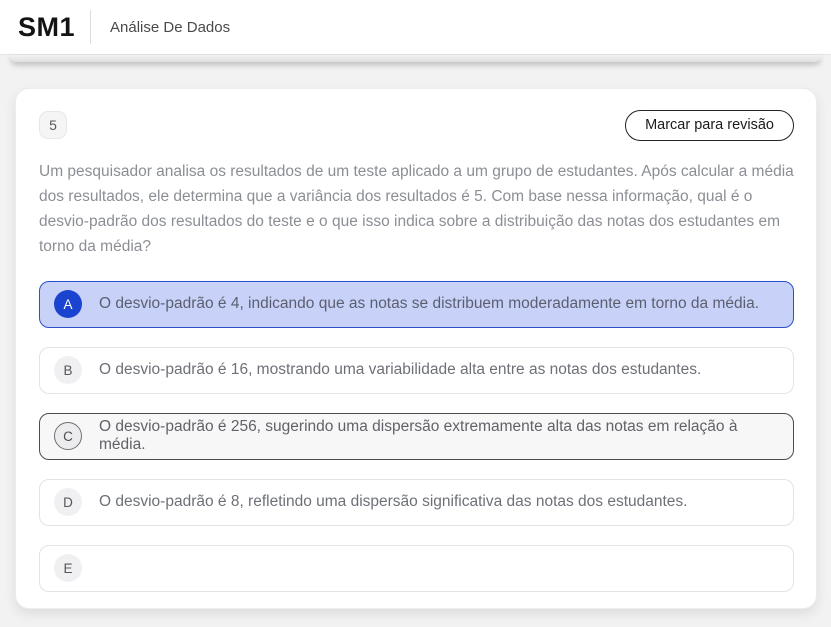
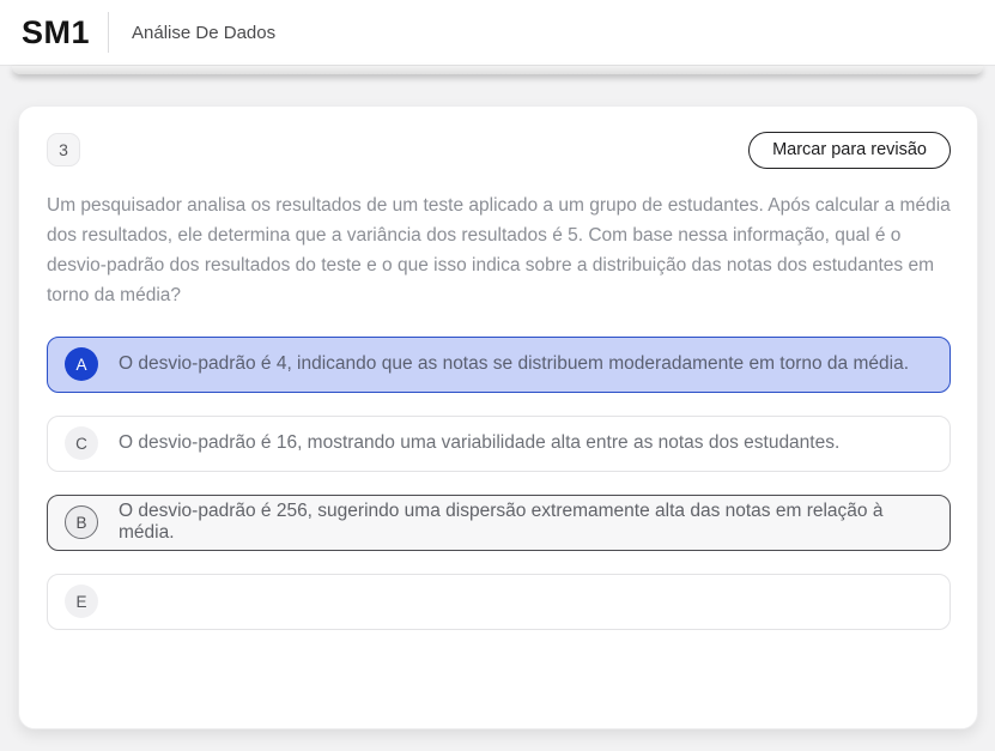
  SM1
  Análise De Dados
- 5
+ 3
  Marcar para revisão
  Um pesquisador analisa os resultados de um teste aplicado a um grupo de estudantes. Após calcular a média dos resultados, ele determina que a variância dos resultados é 5. Com base nessa informação, qual é o desvio-padrão dos resultados do teste e o que isso indica sobre a distribuição das notas dos estudantes em torno da média?
  A
  O desvio-padrão é 4, indicando que as notas se distribuem moderadamente em torno da média.
- B
+ C
  O desvio-padrão é 16, mostrando uma variabilidade alta entre as notas dos estudantes.
- C
+ B
  O desvio-padrão é 256, sugerindo uma dispersão extremamente alta das notas em relação à média.
- D
- O desvio-padrão é 8, refletindo uma dispersão significativa das notas dos estudantes.
  E
